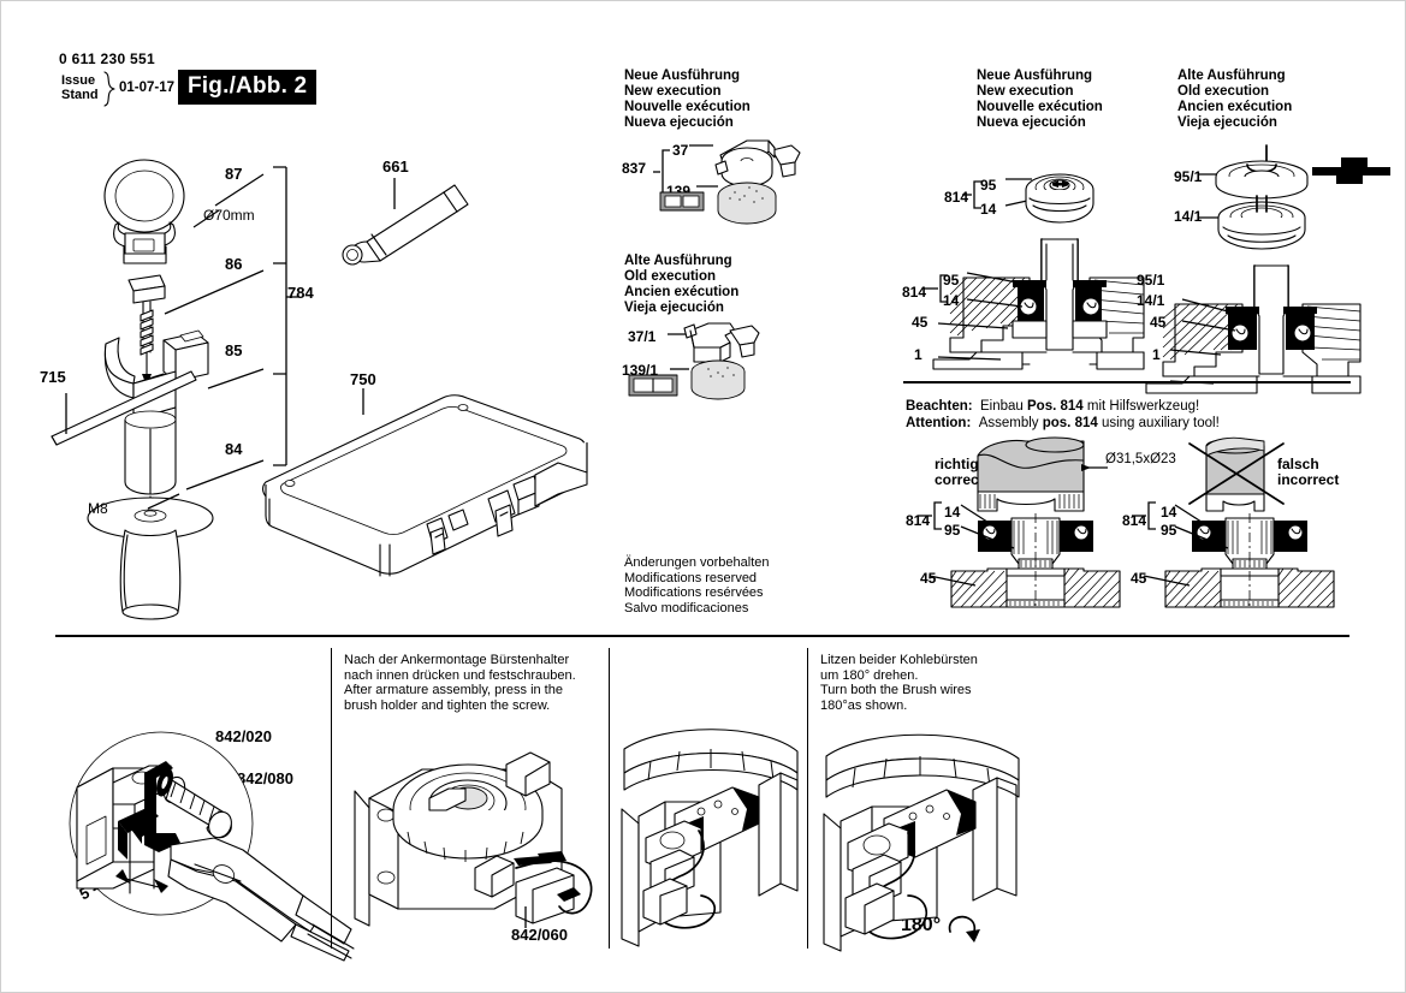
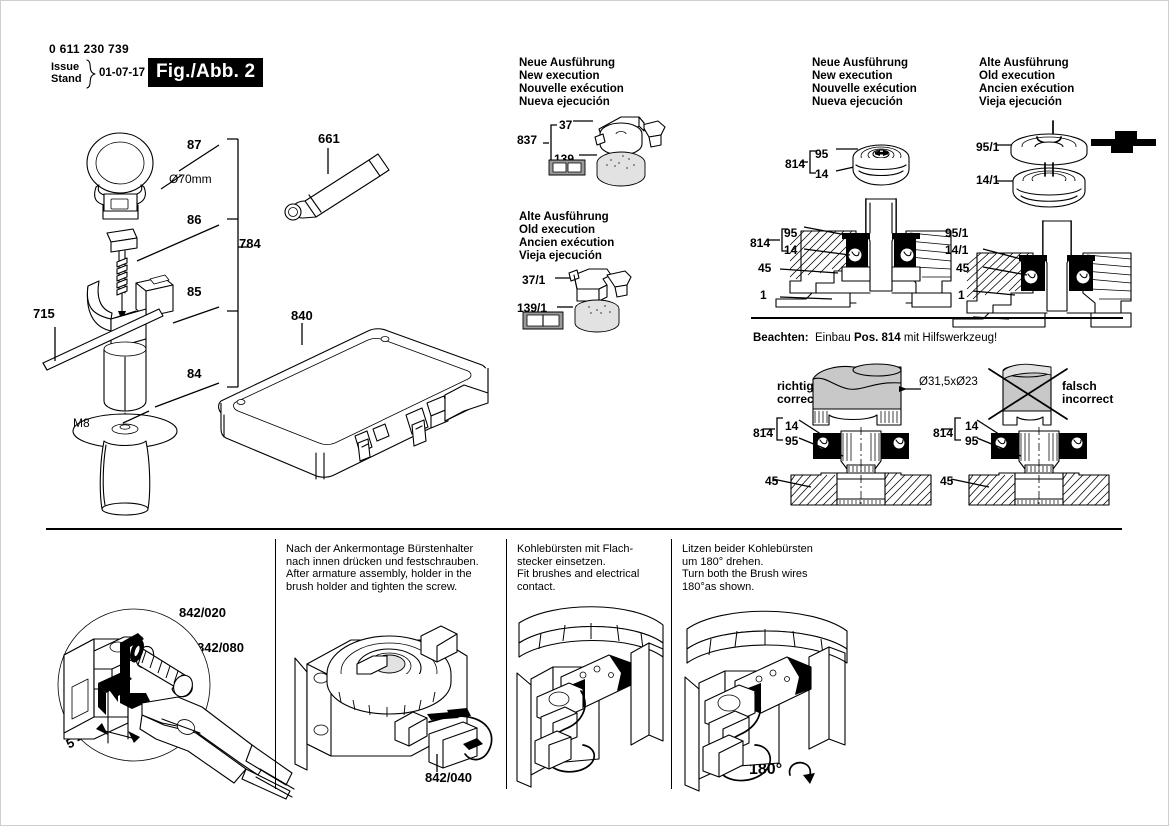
- 0 611 230 551
+ 0 611 230 739
  Issue
  Stand
  01-07-17
  Fig./Abb. 2
  87
  Ø70mm
  86
  85
  84
  784
  715
  M8
  661
- 750
+ 840
  Neue Ausführung
  New execution
  Nouvelle exécution
  Nueva ejecución
  837
  37
  139
  Alte Ausführung
  Old execution
  Ancien exécution
  Vieja ejecución
  37/1
  139/1
- Änderungen vorbehalten
- Modifications reserved
- Modifications resérvées
- Salvo modificaciones
  Neue Ausführung
  New execution
  Nouvelle exécution
  Nueva ejecución
  Alte Ausführung
  Old execution
  Ancien exécution
  Vieja ejecución
  814
  95
  14
  814
  95
  14
  45
  1
  95/1
  14/1
  95/1
  14/1
  45
  1
  Beachten: Einbau Pos. 814 mit Hilfswerkzeug!
- Attention: Assembly pos. 814 using auxiliary tool!
  richtig
  correc
  falsch
  incorrect
  Ø31,5xØ23
  814
  14
  95
  45
  814
  14
  95
  45
  842/020
  842/080
  Nach der Ankermontage Bürstenhalter
  nach innen drücken und festschrauben.
- After armature assembly, press in the
+ After armature assembly, holder in the
  brush holder and tighten the screw.
- 842/060
+ 842/040
+ Kohlebürsten mit Flach-
+ stecker einsetzen.
+ Fit brushes and electrical
+ contact.
  Litzen beider Kohlebürsten
  um 180° drehen.
  Turn both the Brush wires
  180°as shown.
  180°
